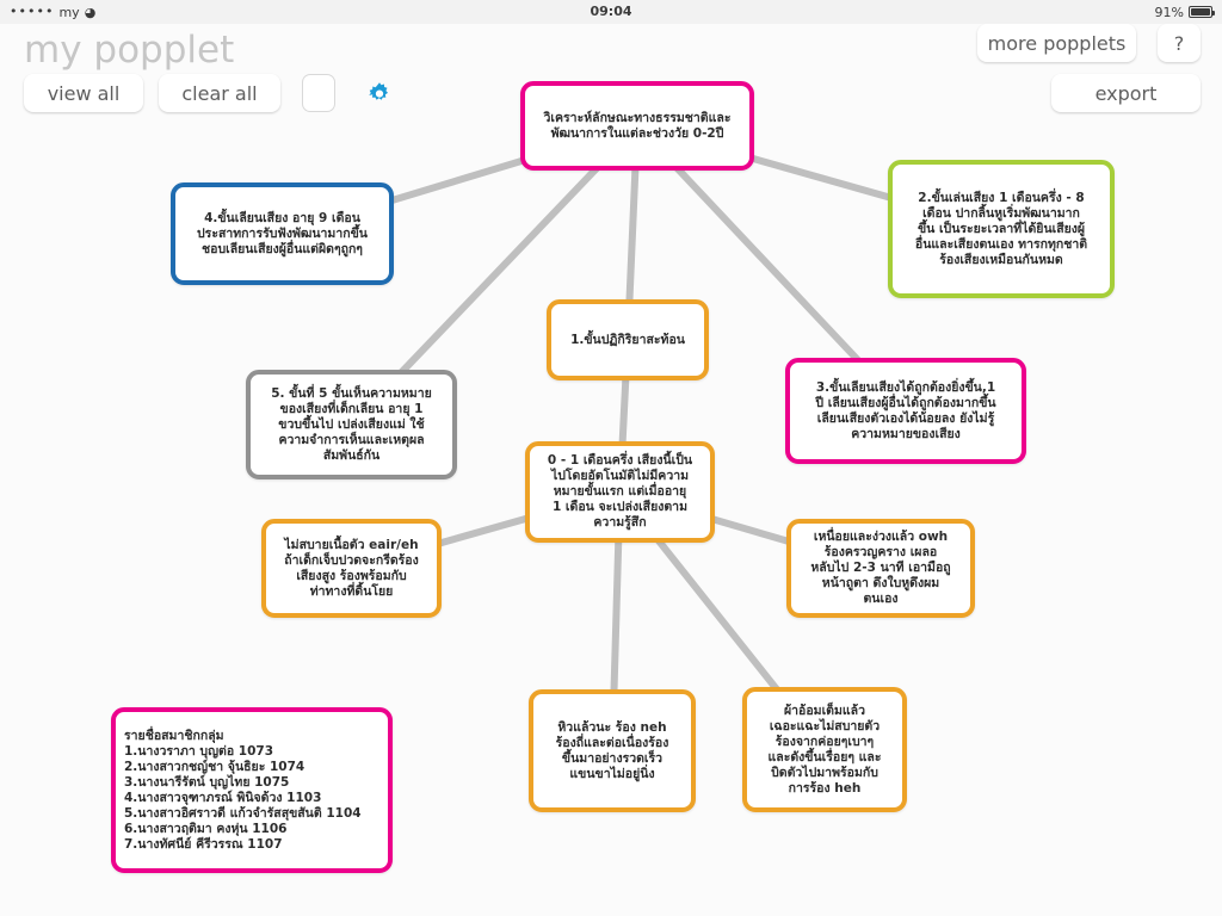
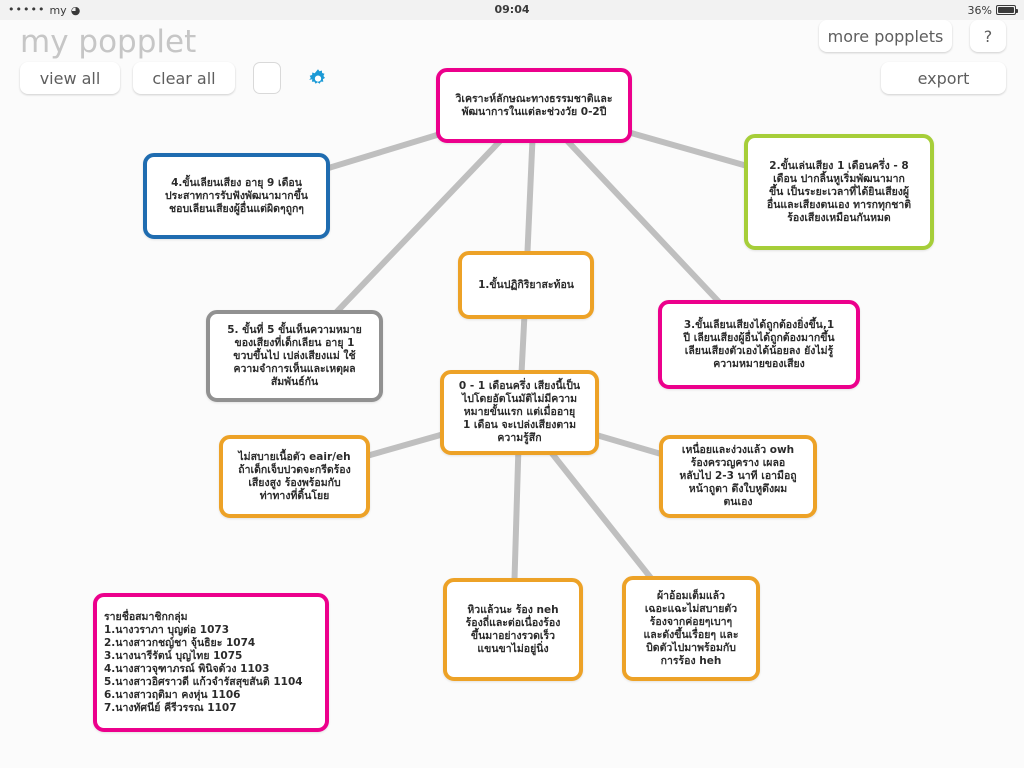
  •••••
  my
  ◕
  09:04
- 91%
+ 36%
  วิเคราะห์ลักษณะทางธรรมชาติและ
  พัฒนาการในแต่ละช่วงวัย 0-2ปี
  4.ขั้นเลียนเสียง อายุ 9 เดือน
  ประสาทการรับฟังพัฒนามากขึ้น
  ชอบเลียนเสียงผู้อื่นแต่ผิดๆถูกๆ
  2.ขั้นเล่นเสียง 1 เดือนครึ่ง - 8
  เดือน ปากลิ้นหูเริ่มพัฒนามาก
  ขึ้น เป็นระยะเวลาที่ได้ยินเสียงผู้
  อื่นและเสียงตนเอง ทารกทุกชาติ
  ร้องเสียงเหมือนกันหมด
  1.ขั้นปฏิกิริยาสะท้อน
  3.ขั้นเลียนเสียงได้ถูกต้องยิ่งขึ้น,1
  ปี เลียนเสียงผู้อื่นได้ถูกต้องมากขึ้น
  เลียนเสียงตัวเองได้น้อยลง ยังไม่รู้
  ความหมายของเสียง
  5. ขั้นที่ 5 ขั้นเห็นความหมาย
  ของเสียงที่เด็กเลียน อายุ 1
  ขวบขึ้นไป เปล่งเสียงแม่ ใช้
  ความจำการเห็นและเหตุผล
  สัมพันธ์กัน
  0 - 1 เดือนครึ่ง เสียงนี้เป็น
  ไปโดยอัตโนมัติไม่มีความ
  หมายขั้นแรก แต่เมื่ออายุ
  1 เดือน จะเปล่งเสียงตาม
  ความรู้สึก
  ไม่สบายเนื้อตัว eair/eh
  ถ้าเด็กเจ็บปวดจะกรีดร้อง
  เสียงสูง ร้องพร้อมกับ
  ท่าทางที่ดิ้นโยย
  เหนื่อยและง่วงแล้ว owh
  ร้องครวญคราง เผลอ
  หลับไป 2-3 นาที เอามือถู
  หน้าถูตา ดึงใบหูดึงผม
  ตนเอง
  หิวแล้วนะ ร้อง neh
  ร้องถี่และต่อเนื่องร้อง
  ขึ้นมาอย่างรวดเร็ว
  แขนขาไม่อยู่นิ่ง
  ผ้าอ้อมเต็มแล้ว
  เฉอะแฉะไม่สบายตัว
  ร้องจากค่อยๆเบาๆ
  และดังขึ้นเรื่อยๆ และ
  บิดตัวไปมาพร้อมกับ
  การร้อง heh
  รายชื่อสมาชิกกลุ่ม
  1.นางวราภา บุญต่อ 1073
  2.นางสาวกชญ์ชา จุ้นธิยะ 1074
  3.นางนารีรัตน์ บุญไทย 1075
  4.นางสาวจุฑาภรณ์ พินิจด้วง 1103
  5.นางสาวอิศราวดี แก้วจำรัสสุขสันติ 1104
  6.นางสาวฤติมา คงหุ่น 1106
  7.นางทัศนีย์ คีรีวรรณ 1107
  my popplet
  view all
  clear all
  more popplets
  ?
  export
